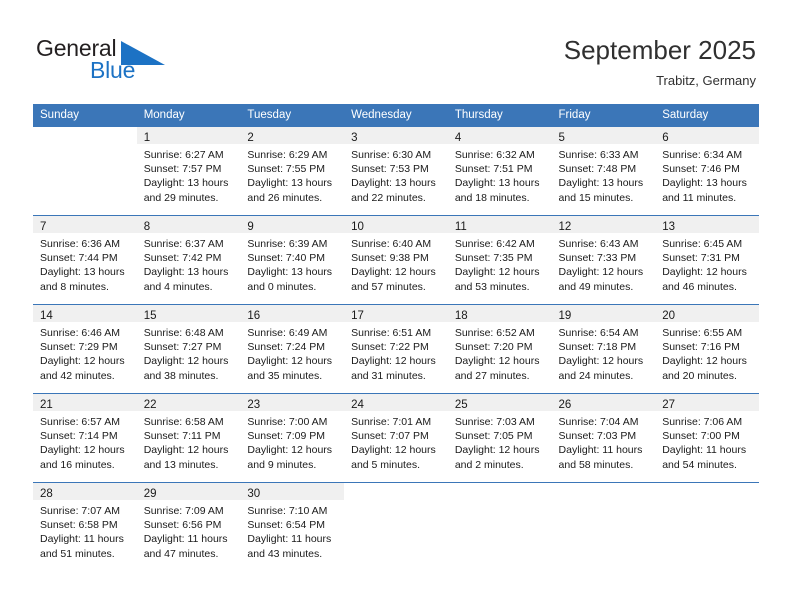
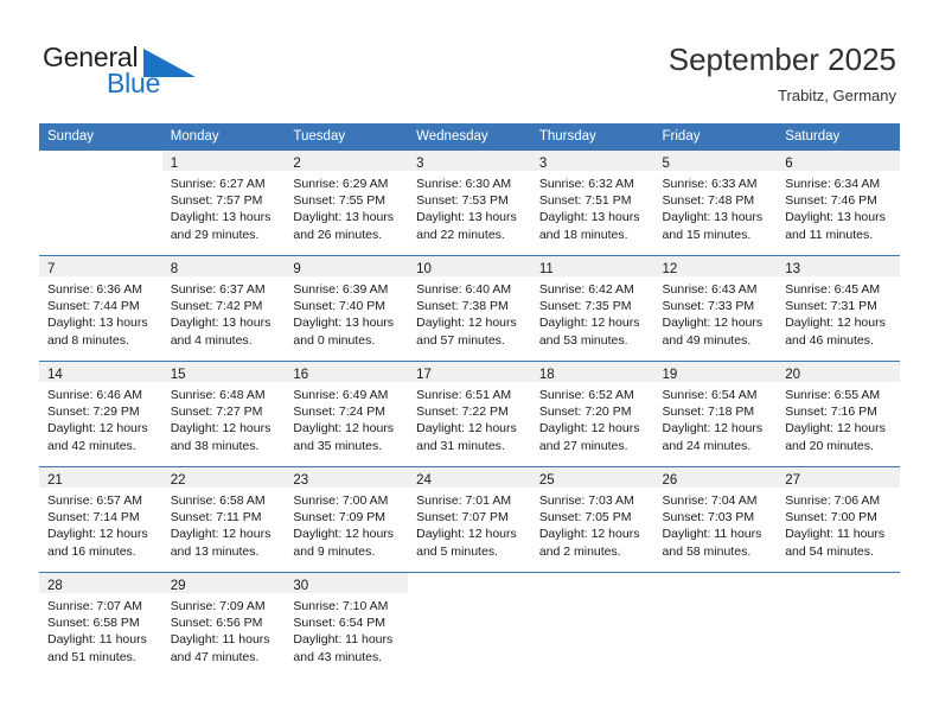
  General
  Blue
  September 2025
  Trabitz, Germany
  Sunday	Monday	Tuesday	Wednesday	Thursday	Friday	Saturday
- 	1Sunrise: 6:27 AMSunset: 7:57 PMDaylight: 13 hoursand 29 minutes.	2Sunrise: 6:29 AMSunset: 7:55 PMDaylight: 13 hoursand 26 minutes.	3Sunrise: 6:30 AMSunset: 7:53 PMDaylight: 13 hoursand 22 minutes.	4Sunrise: 6:32 AMSunset: 7:51 PMDaylight: 13 hoursand 18 minutes.	5Sunrise: 6:33 AMSunset: 7:48 PMDaylight: 13 hoursand 15 minutes.	6Sunrise: 6:34 AMSunset: 7:46 PMDaylight: 13 hoursand 11 minutes.
+ 	1Sunrise: 6:27 AMSunset: 7:57 PMDaylight: 13 hoursand 29 minutes.	2Sunrise: 6:29 AMSunset: 7:55 PMDaylight: 13 hoursand 26 minutes.	3Sunrise: 6:30 AMSunset: 7:53 PMDaylight: 13 hoursand 22 minutes.	3Sunrise: 6:32 AMSunset: 7:51 PMDaylight: 13 hoursand 18 minutes.	5Sunrise: 6:33 AMSunset: 7:48 PMDaylight: 13 hoursand 15 minutes.	6Sunrise: 6:34 AMSunset: 7:46 PMDaylight: 13 hoursand 11 minutes.
- 7Sunrise: 6:36 AMSunset: 7:44 PMDaylight: 13 hoursand 8 minutes.	8Sunrise: 6:37 AMSunset: 7:42 PMDaylight: 13 hoursand 4 minutes.	9Sunrise: 6:39 AMSunset: 7:40 PMDaylight: 13 hoursand 0 minutes.	10Sunrise: 6:40 AMSunset: 9:38 PMDaylight: 12 hoursand 57 minutes.	11Sunrise: 6:42 AMSunset: 7:35 PMDaylight: 12 hoursand 53 minutes.	12Sunrise: 6:43 AMSunset: 7:33 PMDaylight: 12 hoursand 49 minutes.	13Sunrise: 6:45 AMSunset: 7:31 PMDaylight: 12 hoursand 46 minutes.
+ 7Sunrise: 6:36 AMSunset: 7:44 PMDaylight: 13 hoursand 8 minutes.	8Sunrise: 6:37 AMSunset: 7:42 PMDaylight: 13 hoursand 4 minutes.	9Sunrise: 6:39 AMSunset: 7:40 PMDaylight: 13 hoursand 0 minutes.	10Sunrise: 6:40 AMSunset: 7:38 PMDaylight: 12 hoursand 57 minutes.	11Sunrise: 6:42 AMSunset: 7:35 PMDaylight: 12 hoursand 53 minutes.	12Sunrise: 6:43 AMSunset: 7:33 PMDaylight: 12 hoursand 49 minutes.	13Sunrise: 6:45 AMSunset: 7:31 PMDaylight: 12 hoursand 46 minutes.
  14Sunrise: 6:46 AMSunset: 7:29 PMDaylight: 12 hoursand 42 minutes.	15Sunrise: 6:48 AMSunset: 7:27 PMDaylight: 12 hoursand 38 minutes.	16Sunrise: 6:49 AMSunset: 7:24 PMDaylight: 12 hoursand 35 minutes.	17Sunrise: 6:51 AMSunset: 7:22 PMDaylight: 12 hoursand 31 minutes.	18Sunrise: 6:52 AMSunset: 7:20 PMDaylight: 12 hoursand 27 minutes.	19Sunrise: 6:54 AMSunset: 7:18 PMDaylight: 12 hoursand 24 minutes.	20Sunrise: 6:55 AMSunset: 7:16 PMDaylight: 12 hoursand 20 minutes.
  21Sunrise: 6:57 AMSunset: 7:14 PMDaylight: 12 hoursand 16 minutes.	22Sunrise: 6:58 AMSunset: 7:11 PMDaylight: 12 hoursand 13 minutes.	23Sunrise: 7:00 AMSunset: 7:09 PMDaylight: 12 hoursand 9 minutes.	24Sunrise: 7:01 AMSunset: 7:07 PMDaylight: 12 hoursand 5 minutes.	25Sunrise: 7:03 AMSunset: 7:05 PMDaylight: 12 hoursand 2 minutes.	26Sunrise: 7:04 AMSunset: 7:03 PMDaylight: 11 hoursand 58 minutes.	27Sunrise: 7:06 AMSunset: 7:00 PMDaylight: 11 hoursand 54 minutes.
  28Sunrise: 7:07 AMSunset: 6:58 PMDaylight: 11 hoursand 51 minutes.	29Sunrise: 7:09 AMSunset: 6:56 PMDaylight: 11 hoursand 47 minutes.	30Sunrise: 7:10 AMSunset: 6:54 PMDaylight: 11 hoursand 43 minutes.
